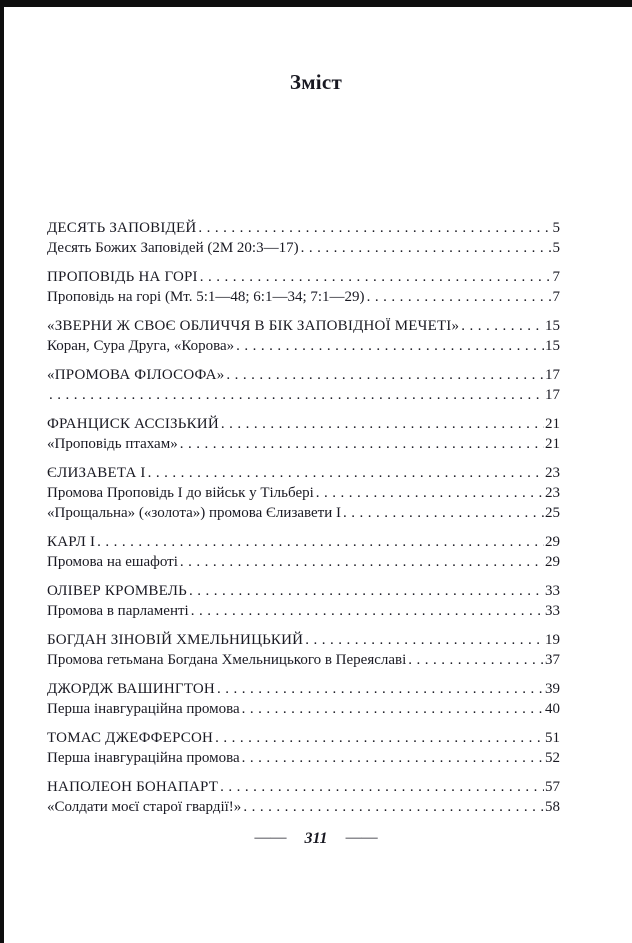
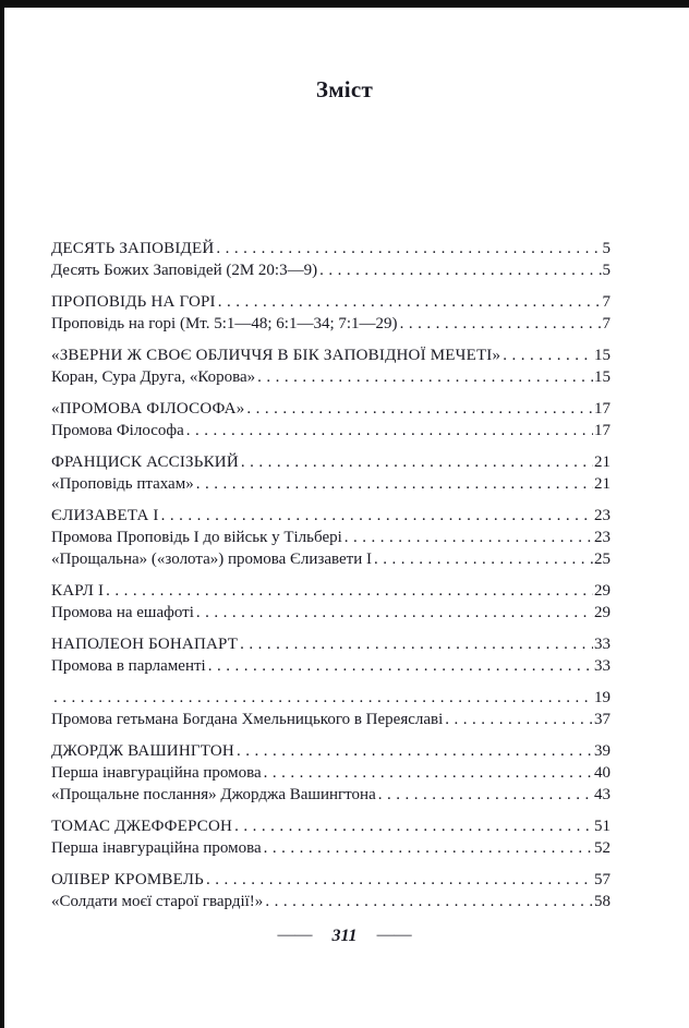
  Зміст
  ДЕСЯТЬ ЗАПОВІДЕЙ
  5
- Десять Божих Заповідей (2М 20:3—17)
+ Десять Божих Заповідей (2М 20:3—9)
  5
  ПРОПОВІДЬ НА ГОРІ
  7
  Проповідь на горі (Мт. 5:1—48; 6:1—34; 7:1—29)
  7
  «ЗВЕРНИ Ж СВОЄ ОБЛИЧЧЯ В БІК ЗАПОВІДНОЇ МЕЧЕТІ»
  15
  Коран, Сура Друга, «Корова»
  15
  «ПРОМОВА ФІЛОСОФА»
  17
+ Промова Філософа
  17
  ФРАНЦИСК АССІЗЬКИЙ
  21
  «Проповідь птахам»
  21
  ЄЛИЗАВЕТА I
  23
  Промова Проповідь I до військ у Тільбері
  23
  «Прощальна» («золота») промова Єлизавети I
  25
  КАРЛ I
  29
  Промова на ешафоті
  29
- ОЛІВЕР КРОМВЕЛЬ
+ НАПОЛЕОН БОНАПАРТ
  33
  Промова в парламенті
  33
- БОГДАН ЗІНОВІЙ ХМЕЛЬНИЦЬКИЙ
  19
  Промова гетьмана Богдана Хмельницького в Переяславі
  37
  ДЖОРДЖ ВАШИНГТОН
  39
  Перша інавгураційна промова
  40
+ «Прощальне послання» Джорджа Вашингтона
+ 43
  ТОМАС ДЖЕФФЕРСОН
  51
  Перша інавгураційна промова
  52
- НАПОЛЕОН БОНАПАРТ
+ ОЛІВЕР КРОМВЕЛЬ
  57
  «Солдати моєї старої гвардії!»
  58
  —— 311 ——
